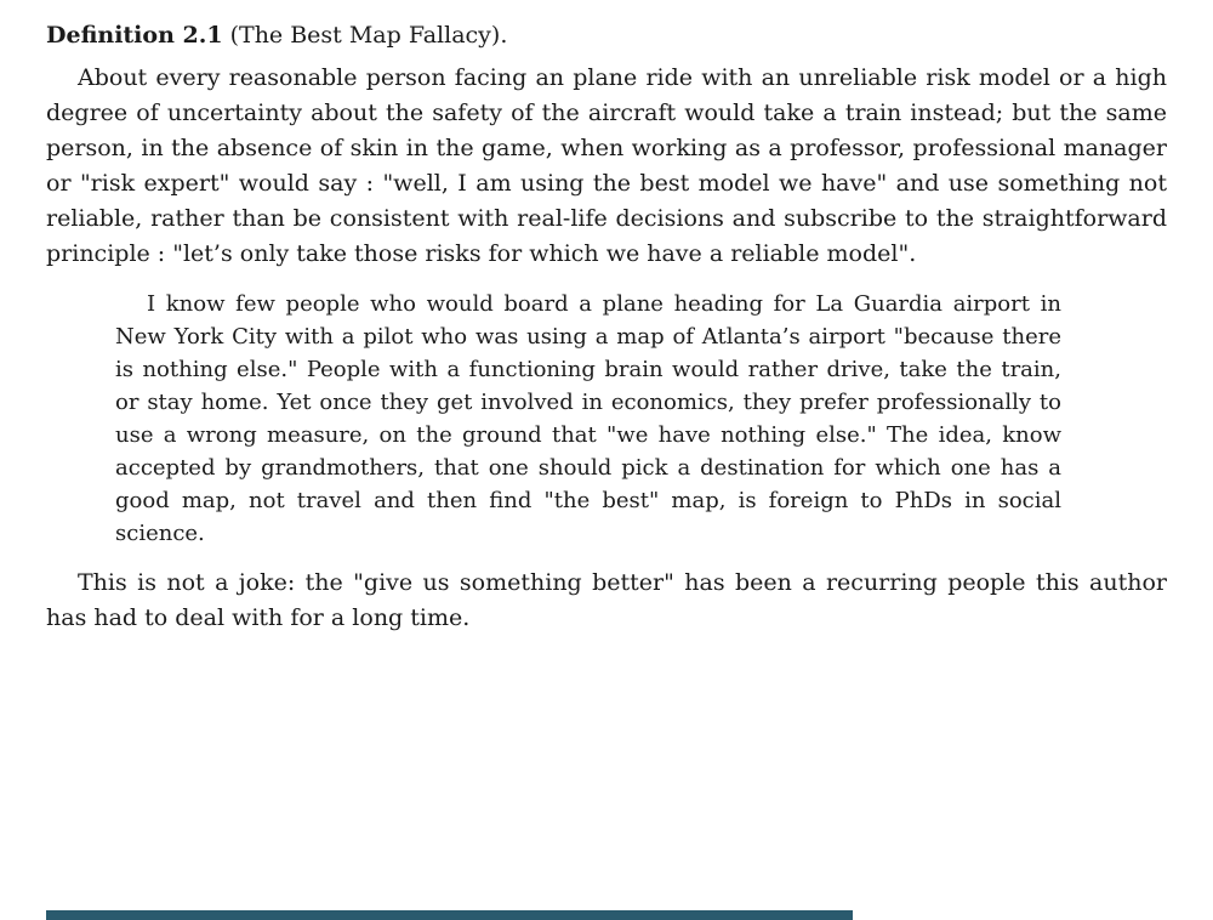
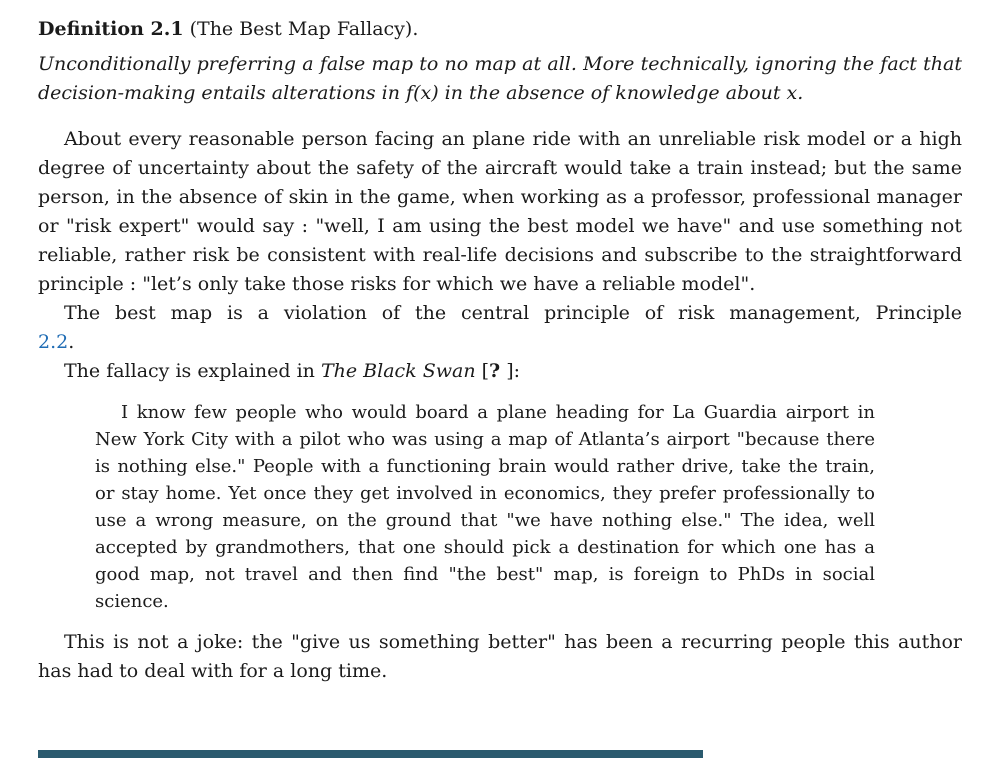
  Definition 2.1 (The Best Map Fallacy).
+ Unconditionally preferring a false map to no map at all. More technically, ignoring the fact that decision-making entails alterations in f(x) in the absence of knowledge about x.
- About every reasonable person facing an plane ride with an unreliable risk model or a high degree of uncertainty about the safety of the aircraft would take a train instead; but the same person, in the absence of skin in the game, when working as a professor, professional manager or "risk expert" would say : "well, I am using the best model we have" and use something not reliable, rather than be consistent with real-life decisions and subscribe to the straightforward principle : "let’s only take those risks for which we have a reliable model".
+ About every reasonable person facing an plane ride with an unreliable risk model or a high degree of uncertainty about the safety of the aircraft would take a train instead; but the same person, in the absence of skin in the game, when working as a professor, professional manager or "risk expert" would say : "well, I am using the best model we have" and use something not reliable, rather risk be consistent with real-life decisions and subscribe to the straightforward principle : "let’s only take those risks for which we have a reliable model".
+ The best map is a violation of the central principle of risk management, Principle
+ 2.2.
+ The fallacy is explained in The Black Swan [? ]:
- I know few people who would board a plane heading for La Guardia airport in New York City with a pilot who was using a map of Atlanta’s airport "because there is nothing else." People with a functioning brain would rather drive, take the train, or stay home. Yet once they get involved in economics, they prefer professionally to use a wrong measure, on the ground that "we have nothing else." The idea, know accepted by grandmothers, that one should pick a destination for which one has a good map, not travel and then find "the best" map, is foreign to PhDs in social science.
+ I know few people who would board a plane heading for La Guardia airport in New York City with a pilot who was using a map of Atlanta’s airport "because there is nothing else." People with a functioning brain would rather drive, take the train, or stay home. Yet once they get involved in economics, they prefer professionally to use a wrong measure, on the ground that "we have nothing else." The idea, well accepted by grandmothers, that one should pick a destination for which one has a good map, not travel and then find "the best" map, is foreign to PhDs in social science.
  This is not a joke: the "give us something better" has been a recurring people this author has had to deal with for a long time.
